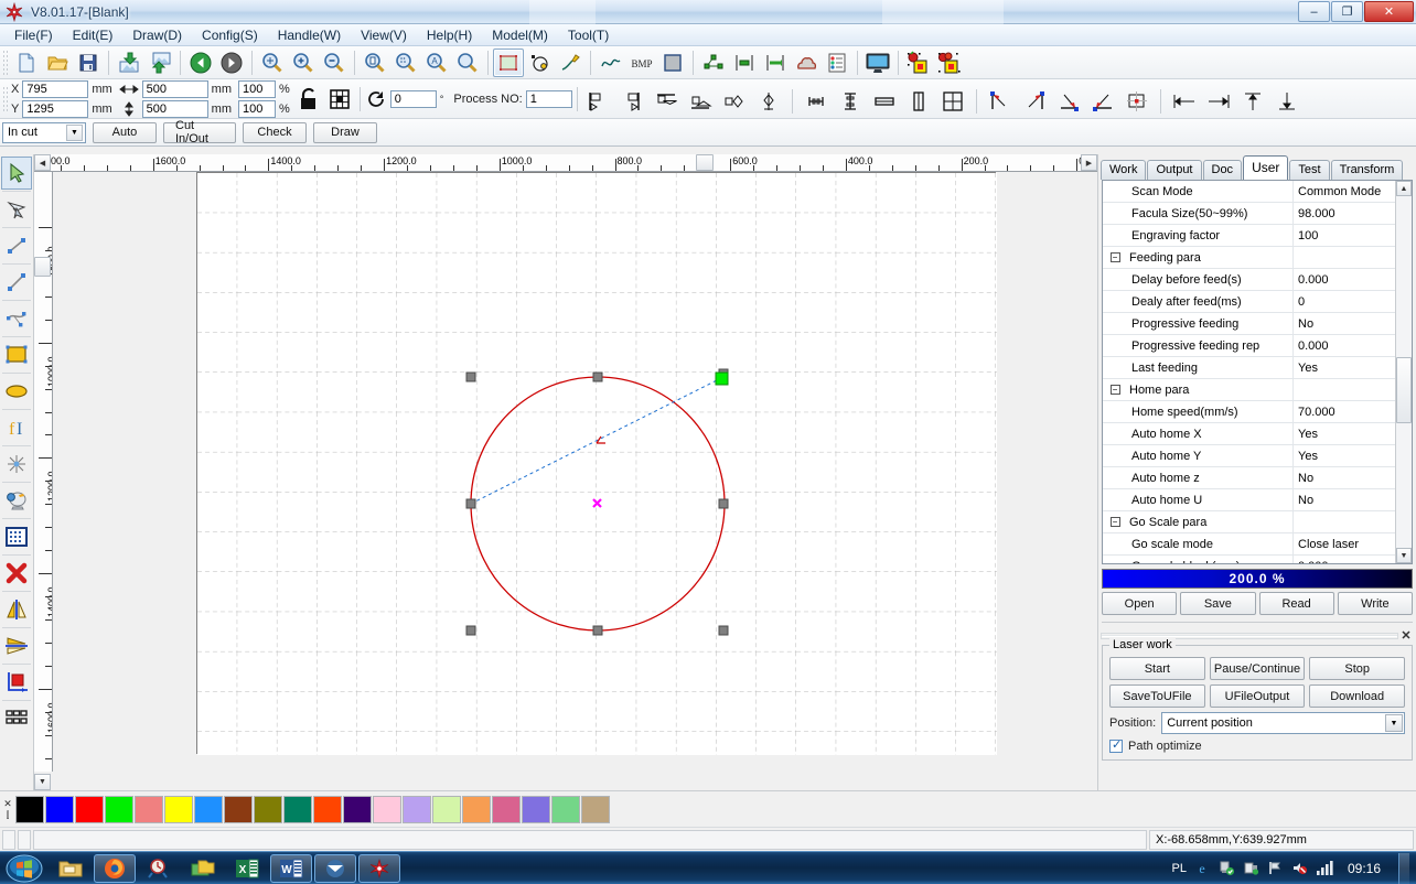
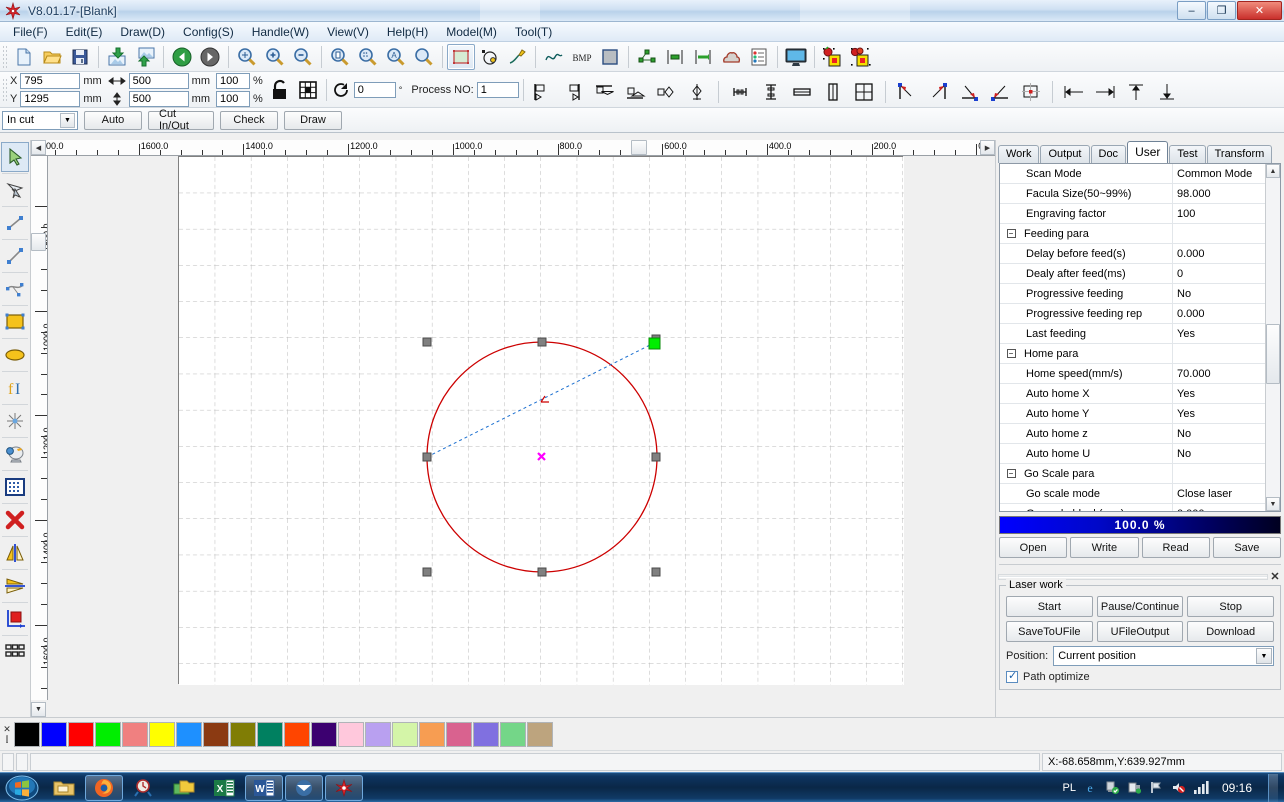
  V8.01.17-[Blank]
  –
  ❐
  ✕
  File(F)
  Edit(E)
  Draw(D)
  Config(S)
  Handle(W)
  View(V)
  Help(H)
  Model(M)
  Tool(T)
  A
  BMP
  X
  795
  mm
  Y
  1295
  mm
  500
  mm
  500
  mm
  100
  %
  100
  %
  0
  °
  Process NO:
  1
  In cut
  Auto
  Cut In/Out
  Check
  Draw
  f
  I
  1600.0
  1400.0
  1200.0
  1000.0
  800.0
  600.0
  400.0
  200.0
  Work
  Output
  Doc
  User
  Test
  Transform
  Scan Mode
  Common Mode
  Facula Size(50~99%)
  98.000
  Engraving factor
  100
  −
  Feeding para
  Delay before feed(s)
  0.000
  Dealy after feed(ms)
  0
  Progressive feeding
  No
  Progressive feeding rep
  0.000
  Last feeding
  Yes
  −
  Home para
  Home speed(mm/s)
  70.000
  Auto home X
  Yes
  Auto home Y
  Yes
  Auto home z
  No
  Auto home U
  No
  −
  Go Scale para
  Go scale mode
  Close laser
- 200.0 %
+ 100.0 %
  Open
- Save
+ Write
  Read
- Write
+ Save
  ✕
  Laser work
  Start
  Pause/Continue
  Stop
  SaveToUFile
  UFileOutput
  Download
  Position:
  Current position
  Path optimize
  ✕
  ⫿
  X:-68.658mm,Y:639.927mm
  X
  W
  PL
  e
  09:16
